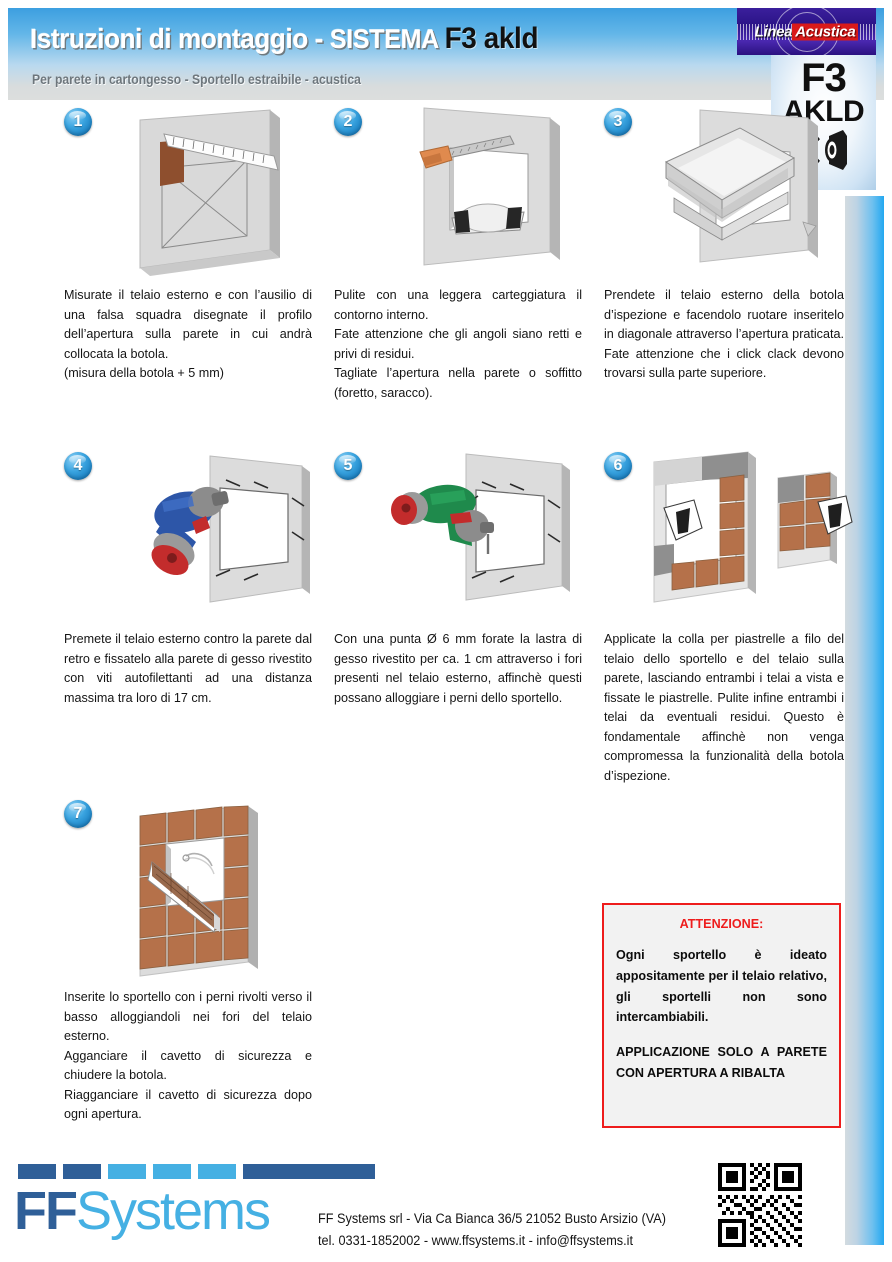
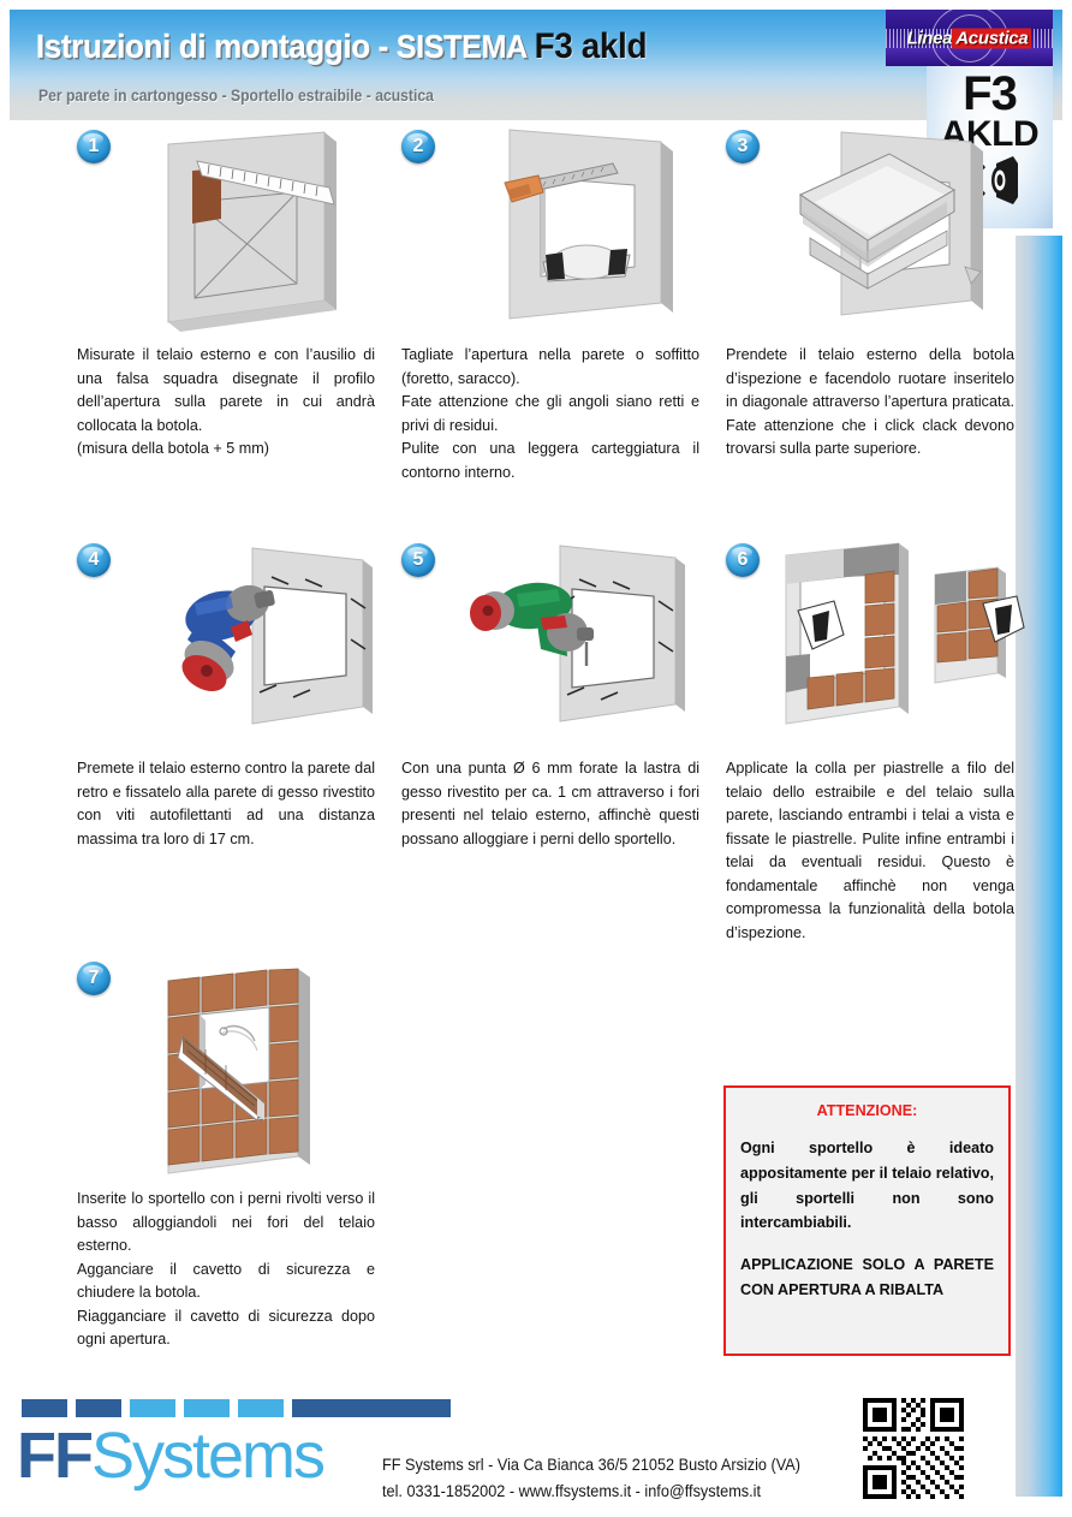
  Istruzioni di montaggio - SISTEMA F3 akld
  Per parete in cartongesso - Sportello estraibile - acustica
  Linea Acustica
  F3
  AKLD
  1
  Misurate il telaio esterno e con l’ausilio di una falsa squadra disegnate il profilo dell’apertura sulla parete in cui andrà collocata la botola.
  (misura della botola + 5 mm)
  2
- Pulite con una leggera carteggiatura il contorno interno.
+ Tagliate l’apertura nella parete o soffitto (foretto, saracco).
  Fate attenzione che gli angoli siano retti e privi di residui.
- Tagliate l’apertura nella parete o soffitto (foretto, saracco).
+ Pulite con una leggera carteggiatura il contorno interno.
  3
  Prendete il telaio esterno della botola d’ispezione e facendolo ruotare inseritelo in diagonale attraverso l’apertura praticata. Fate attenzione che i click clack devono trovarsi sulla parte superiore.
  4
  Premete il telaio esterno contro la parete dal retro e fissatelo alla parete di gesso rivestito con viti autofilettanti ad una distanza massima tra loro di 17 cm.
  5
  Con una punta Ø 6 mm forate la lastra di gesso rivestito per ca. 1 cm attraverso i fori presenti nel telaio esterno, affinchè questi possano alloggiare i perni dello sportello.
  6
- Applicate la colla per piastrelle a filo del telaio dello sportello e del telaio sulla parete, lasciando entrambi i telai a vista e fissate le piastrelle. Pulite infine entrambi i telai da eventuali residui. Questo è fondamentale affinchè non venga compromessa la funzionalità della botola d’ispezione.
+ Applicate la colla per piastrelle a filo del telaio dello estraibile e del telaio sulla parete, lasciando entrambi i telai a vista e fissate le piastrelle. Pulite infine entrambi i telai da eventuali residui. Questo è fondamentale affinchè non venga compromessa la funzionalità della botola d’ispezione.
  7
  Inserite lo sportello con i perni rivolti verso il basso alloggiandoli nei fori del telaio esterno.
  Agganciare il cavetto di sicurezza e chiudere la botola.
  Riagganciare il cavetto di sicurezza dopo ogni apertura.
  ATTENZIONE:
  Ogni sportello è ideato appositamente per il telaio relativo, gli sportelli non sono intercambiabili.
  APPLICAZIONE SOLO A PARETE CON APERTURA A RIBALTA
  FFSystems
  FF Systems srl - Via Ca Bianca 36/5 21052 Busto Arsizio (VA)
  tel. 0331-1852002 - www.ffsystems.it - info@ffsystems.it
